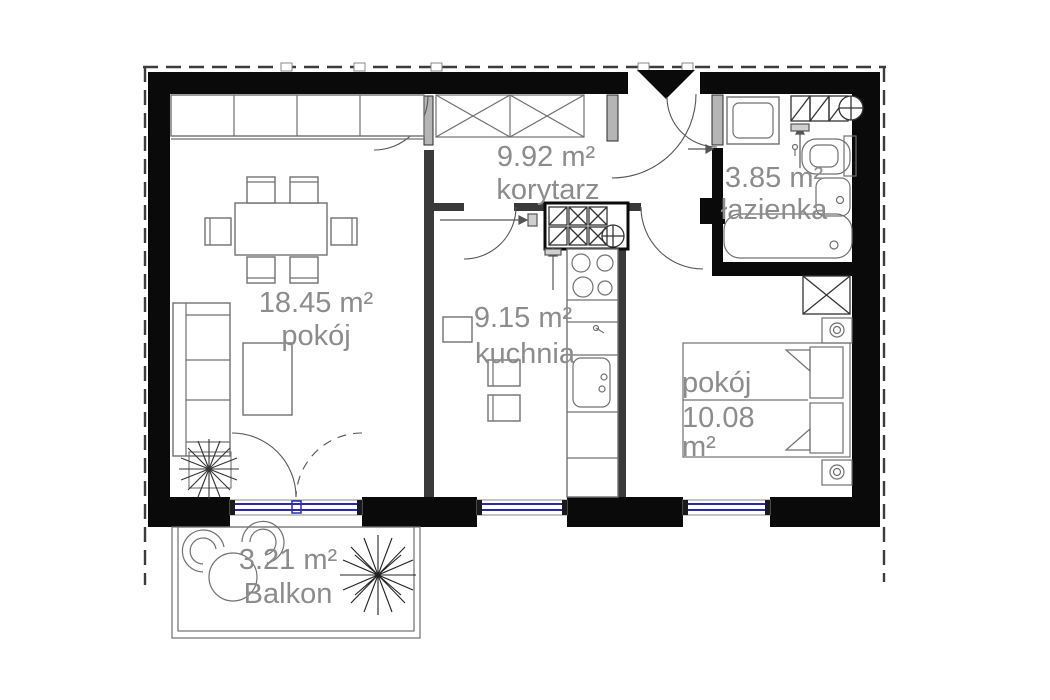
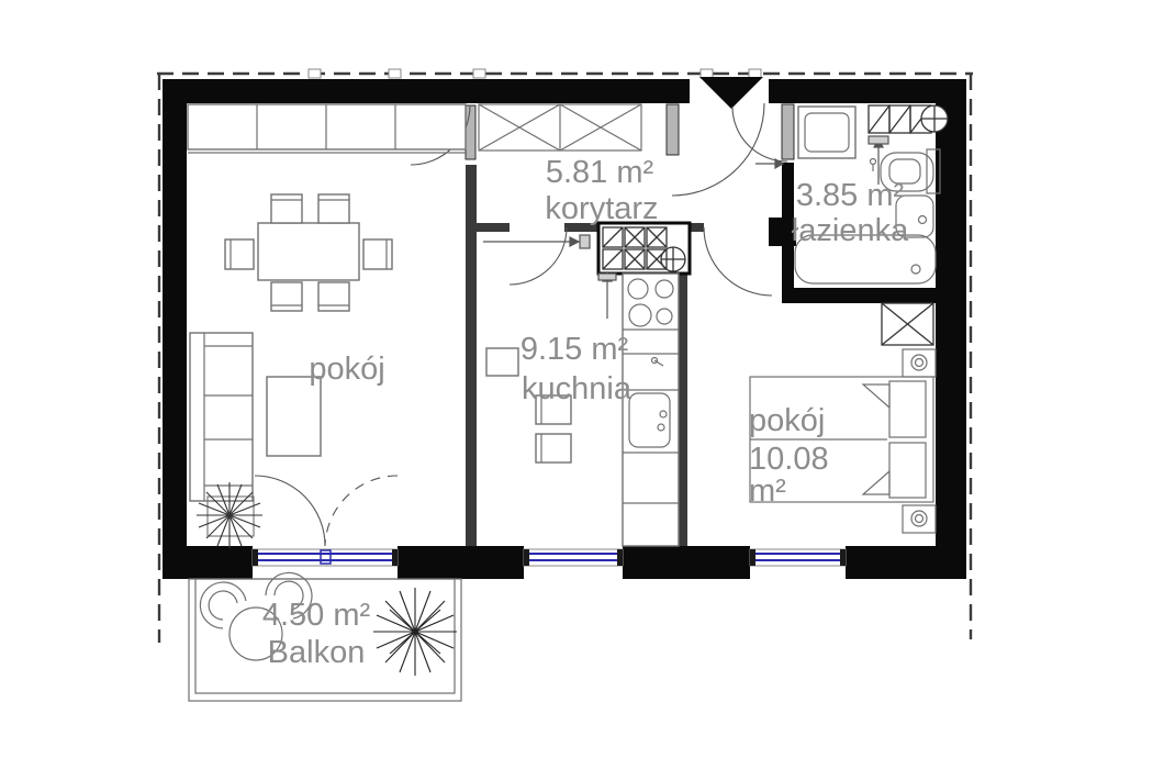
- 18.45 m²
  pokój
  9.15 m²
  kuchnia
- 9.92 m²
+ 5.81 m²
  korytarz
  3.85 m²
  łazienka
  pokój
  10.08
  m²
- 3.21 m²
+ 4.50 m²
  Balkon
